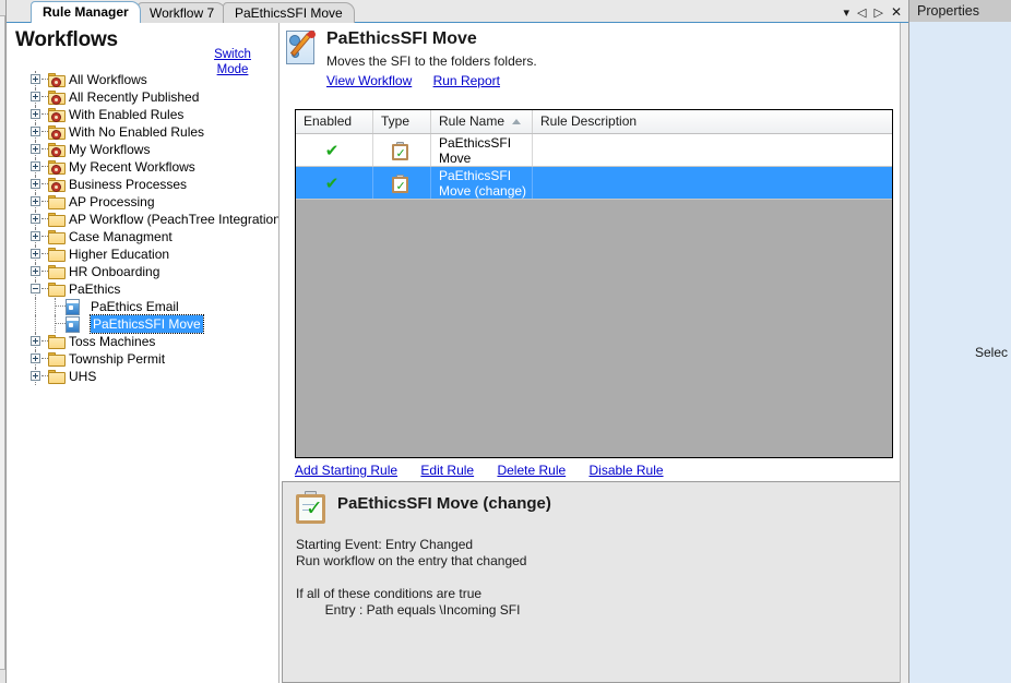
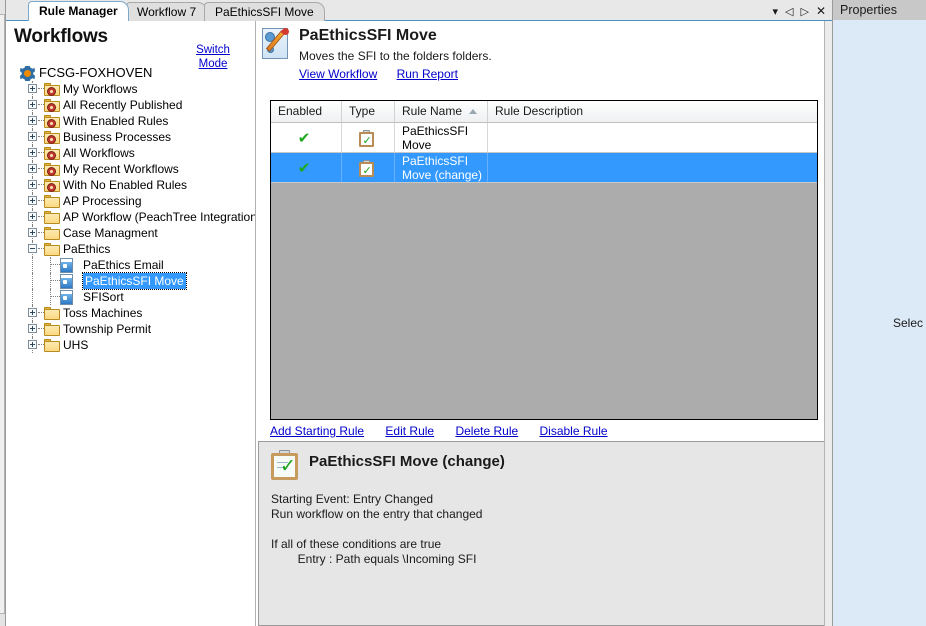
  Rule Manager
  Workflow 7
  PaEthicsSFI Move
  ▾
  ◁
  ▷
  ✕
  Workflows
  Switch
  Mode
+ FCSG-FOXHOVEN
- All Workflows
+ My Workflows
  All Recently Published
  With Enabled Rules
- With No Enabled Rules
+ Business Processes
- My Workflows
+ All Workflows
  My Recent Workflows
- Business Processes
+ With No Enabled Rules
  AP Processing
  AP Workflow (PeachTree Integration
  Case Managment
- Higher Education
- HR Onboarding
  PaEthics
  PaEthics Email
  PaEthicsSFI Move
+ SFISort
  Toss Machines
  Township Permit
  UHS
  PaEthicsSFI Move
  Moves the SFI to the folders folders.
  View Workflow Run Report
  Enabled
  Type
  Rule Name
  Rule Description
  ✔
  ✓
  PaEthicsSFI Move
  ✔
  ✓
  PaEthicsSFI Move (change)
  Add Starting Rule Edit Rule Delete Rule Disable Rule
  ✓
  PaEthicsSFI Move (change)
  Starting Event: Entry Changed
  Run workflow on the entry that changed
  If all of these conditions are true
  Entry : Path equals \Incoming SFI
  Properties
  Selec
